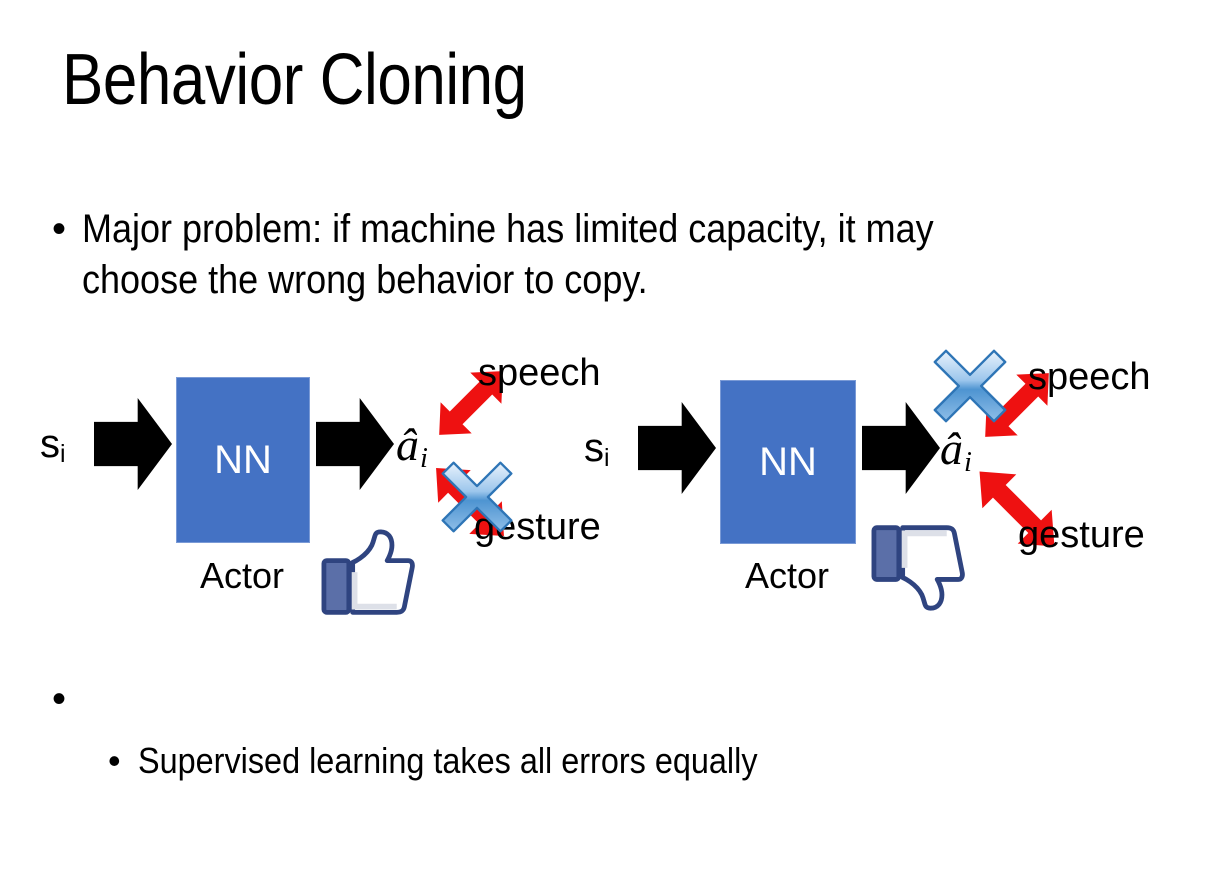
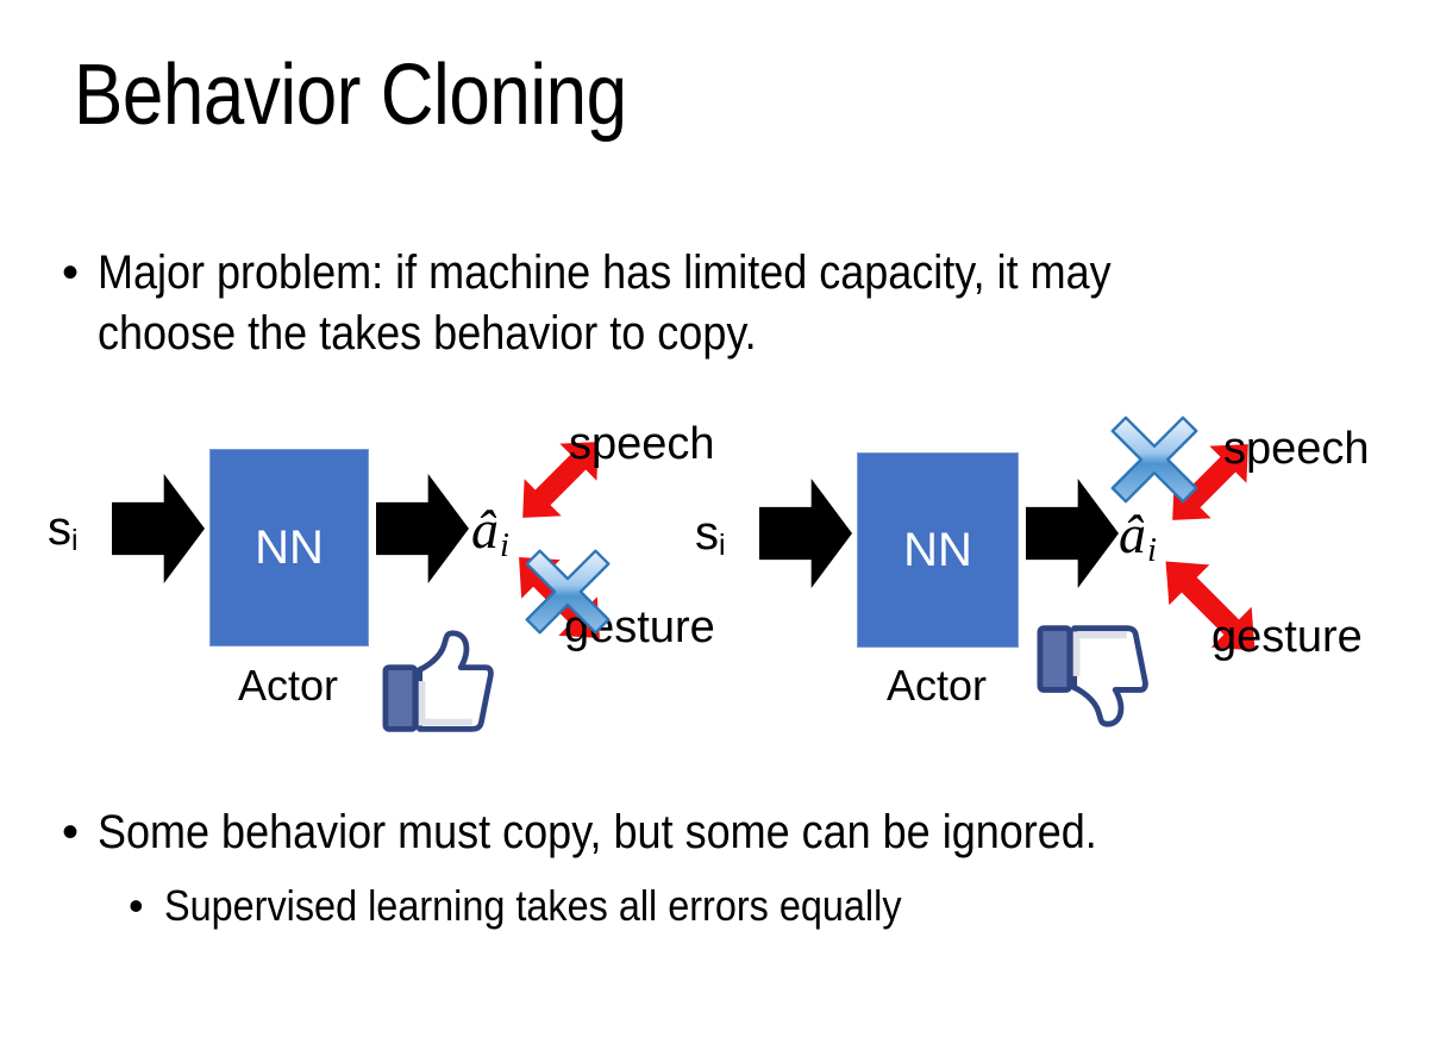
  Behavior Cloning
  •
- Major problem: if machine has limited capacity, it may choose the wrong behavior to copy.
+ Major problem: if machine has limited capacity, it may choose the takes behavior to copy.
  si
  NN
  Actor
  âi
  speech
  gsture
  si
  NN
  Actor
  âi
  speech
  gesture
  •
+ Some behavior must copy, but some can be ignored.
  •
  Supervised learning takes all errors equally
